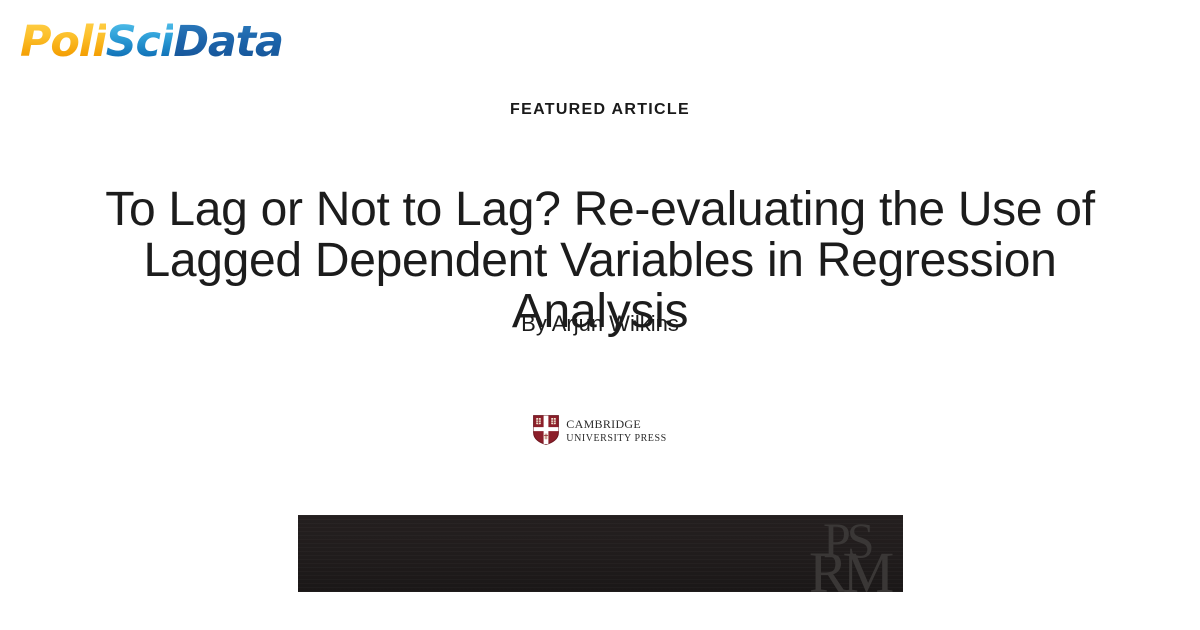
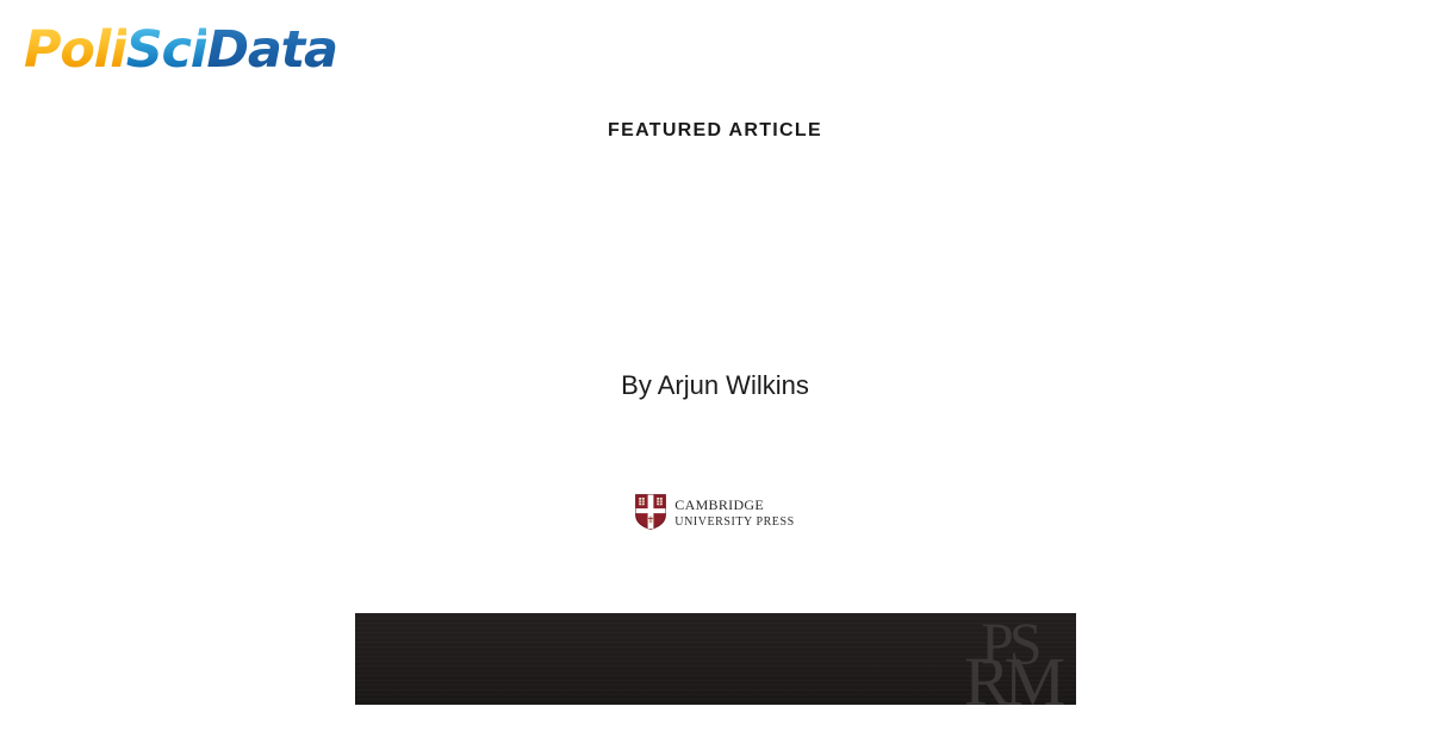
  PoliSciData
  FEATURED ARTICLE
- To Lag or Not to Lag? Re-evaluating the Use of Lagged Dependent Variables in Regression Analysis
  By Arjun Wilkins
  cambridge
  UNIVERSITY PRESS
  PS
  RM
